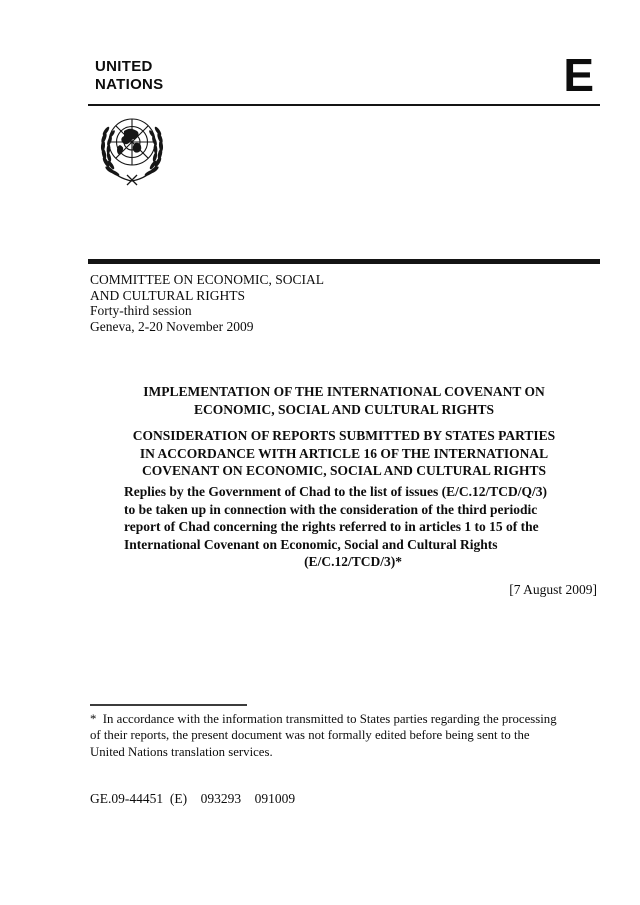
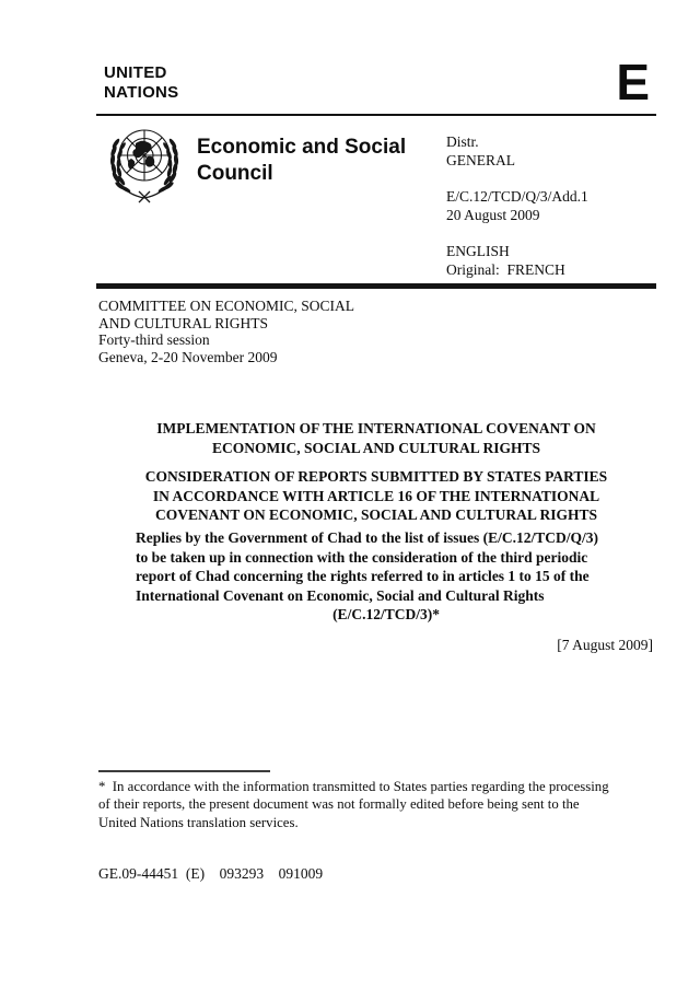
  UNITED
  NATIONS
  E
+ Economic and Social
+ Council
+ Distr.
+ GENERAL
+ E/C.12/TCD/Q/3/Add.1
+ 20 August 2009
+ ENGLISH
+ Original: FRENCH
  COMMITTEE ON ECONOMIC, SOCIAL
  AND CULTURAL RIGHTS
  Forty-third session
  Geneva, 2-20 November 2009
  IMPLEMENTATION OF THE INTERNATIONAL COVENANT ON
  ECONOMIC, SOCIAL AND CULTURAL RIGHTS
  CONSIDERATION OF REPORTS SUBMITTED BY STATES PARTIES
  IN ACCORDANCE WITH ARTICLE 16 OF THE INTERNATIONAL
  COVENANT ON ECONOMIC, SOCIAL AND CULTURAL RIGHTS
  Replies by the Government of Chad to the list of issues (E/C.12/TCD/Q/3)
  to be taken up in connection with the consideration of the third periodic
  report of Chad concerning the rights referred to in articles 1 to 15 of the
  International Covenant on Economic, Social and Cultural Rights
  (E/C.12/TCD/3)*
  [7 August 2009]
  * In accordance with the information transmitted to States parties regarding the processing
  of their reports, the present document was not formally edited before being sent to the
  United Nations translation services.
  GE.09-44451 (E) 093293 091009
